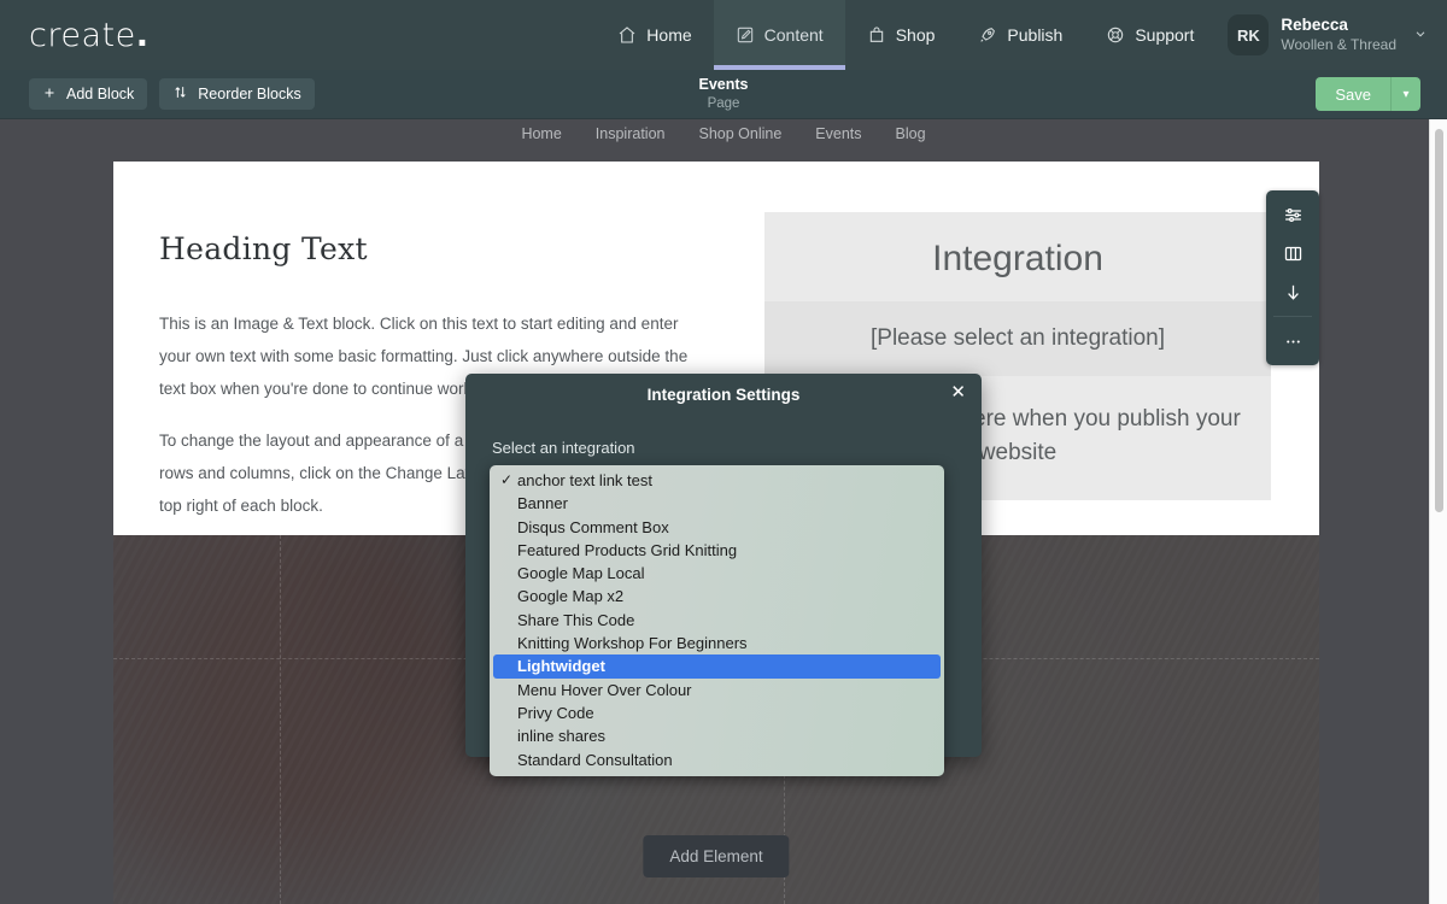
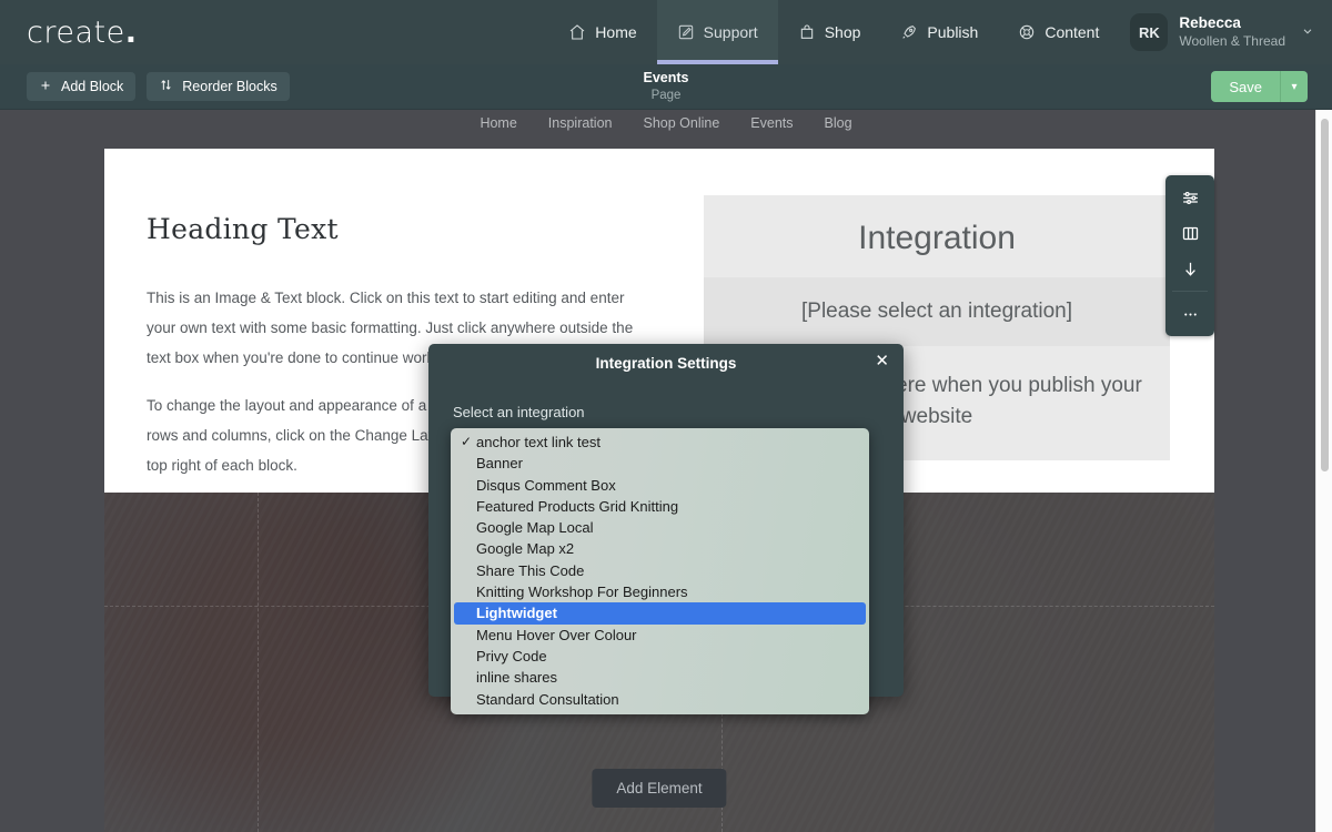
  create.
  Home
- Content
+ Support
  Shop
  Publish
- Support
+ Content
  RK
  Rebecca
  Woollen & Thread
  Add Block
  Reorder Blocks
  Events
  Page
  Save
  ▾
  Home
  Inspiration
  Shop Online
  Events
  Blog
  Heading Text
  This is an Image & Text block. Click on this text to start editing and enter your own text with some basic formatting. Just click anywhere outside the text box when you're done to continue wor
  Integration
  [Please select an integration]
  Add Element
  Integration Settings
  ✕
  Select an integration
  anchor text link test
  Banner
  Disqus Comment Box
  Featured Products Grid Knitting
  Google Map Local
  Google Map x2
  Share This Code
  Knitting Workshop For Beginners
  Lightwidget
  Menu Hover Over Colour
  Privy Code
  inline shares
  Standard Consultation
